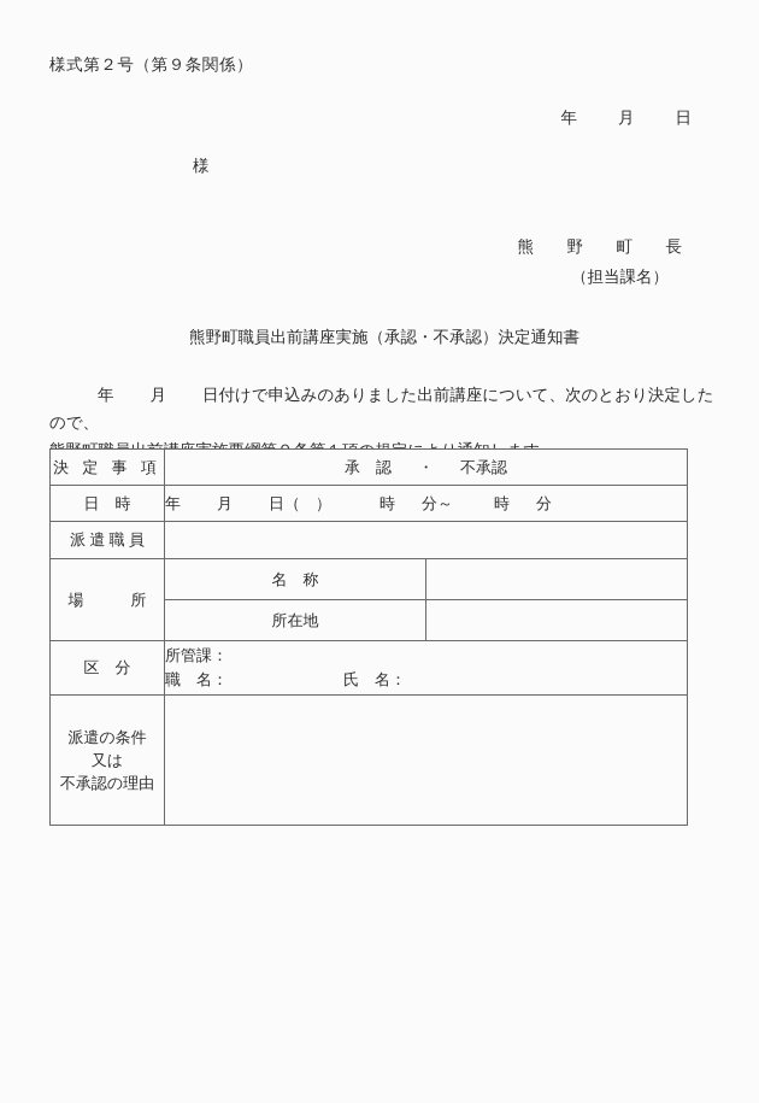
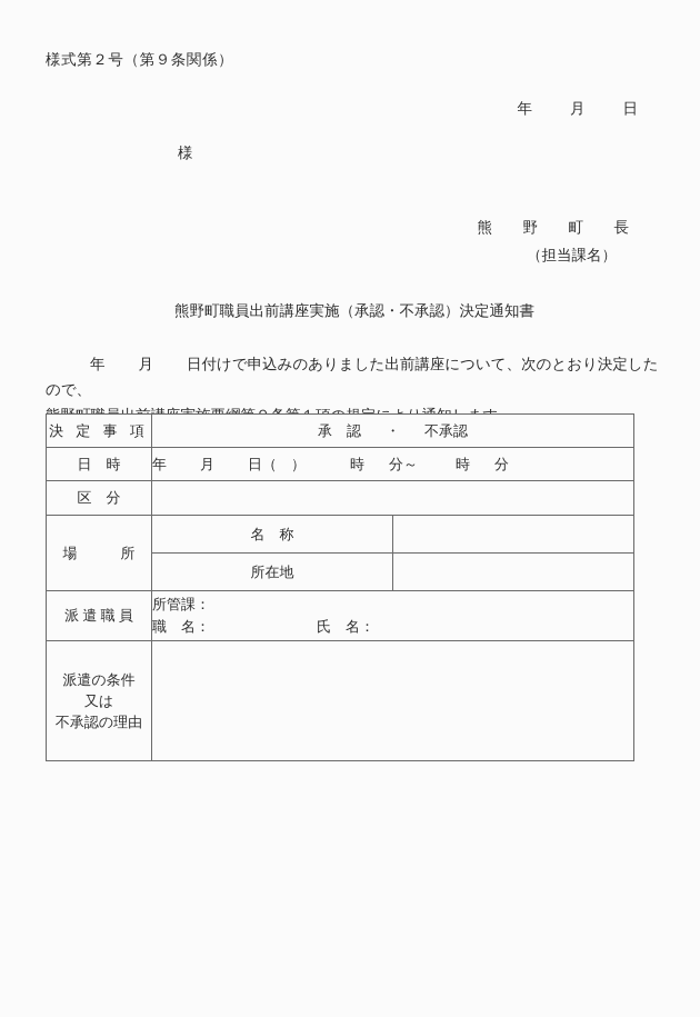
  様式第２号（第９条関係）
  年 月 日
  様
  熊 野 町 長
  （担当課名）
  熊野町職員出前講座実施（承認・不承認）決定通知書
  年 月 日付けで申込みのありました出前講座について、次のとおり決定したので、
  決 定 事 項	承 認 ・ 不承認
  日 時	年 月 日（ ） 時 分～ 時 分
- 派 遣 職 員
+ 区 分
  場 所	名 称
  所在地
- 区 分	所管課： 職 名： 氏 名：
+ 派 遣 職 員	所管課： 職 名： 氏 名：
  派遣の条件 又は 不承認の理由
